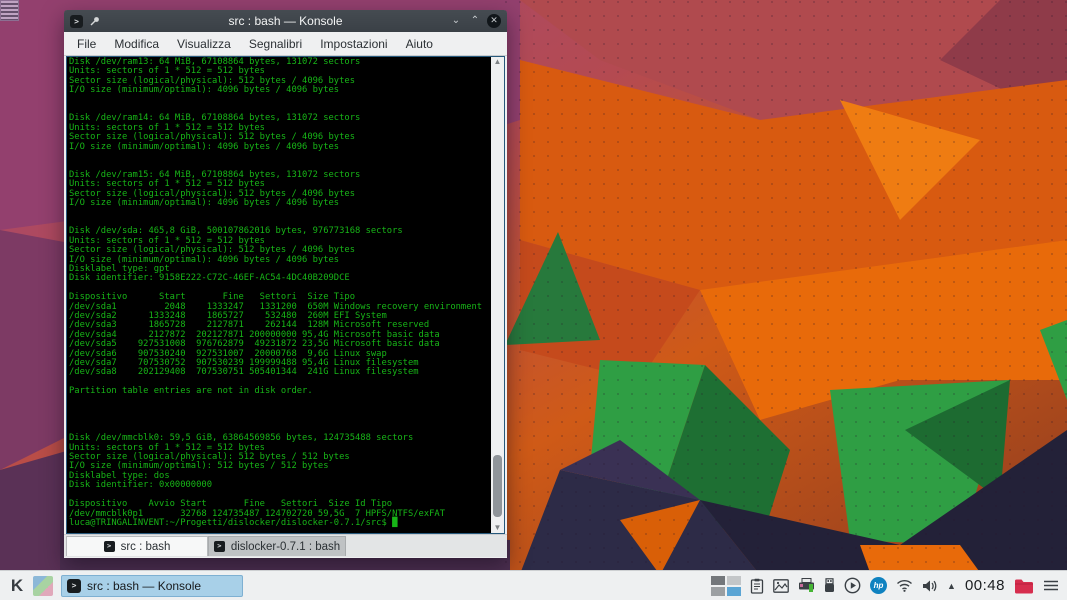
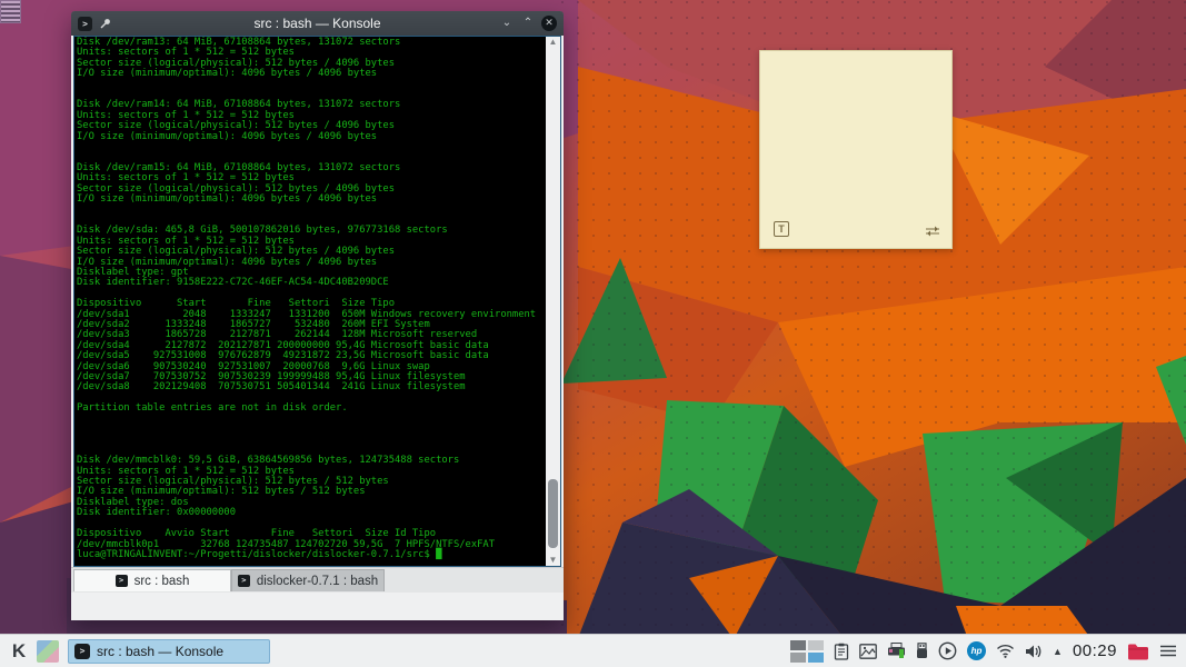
+ T
  >
  src : bash — Konsole
  ⌄
  ⌃
  ✕
- File
- Modifica
- Visualizza
- Segnalibri
- Impostazioni
- Aiuto
  Disk /dev/ram13: 64 MiB, 67108864 bytes, 131072 sectors
  Units: sectors of 1 * 512 = 512 bytes
  Sector size (logical/physical): 512 bytes / 4096 bytes
  I/O size (minimum/optimal): 4096 bytes / 4096 bytes
  Disk /dev/ram14: 64 MiB, 67108864 bytes, 131072 sectors
  Units: sectors of 1 * 512 = 512 bytes
  Sector size (logical/physical): 512 bytes / 4096 bytes
  I/O size (minimum/optimal): 4096 bytes / 4096 bytes
  Disk /dev/ram15: 64 MiB, 67108864 bytes, 131072 sectors
  Units: sectors of 1 * 512 = 512 bytes
  Sector size (logical/physical): 512 bytes / 4096 bytes
  I/O size (minimum/optimal): 4096 bytes / 4096 bytes
  Disk /dev/sda: 465,8 GiB, 500107862016 bytes, 976773168 sectors
  Units: sectors of 1 * 512 = 512 bytes
  Sector size (logical/physical): 512 bytes / 4096 bytes
  I/O size (minimum/optimal): 4096 bytes / 4096 bytes
  Disklabel type: gpt
  Disk identifier: 9158E222-C72C-46EF-AC54-4DC40B209DCE
  Dispositivo Start Fine Settori Size Tipo
  /dev/sda1 2048 1333247 1331200 650M Windows recovery environment
  /dev/sda2 1333248 1865727 532480 260M EFI System
  /dev/sda3 1865728 2127871 262144 128M Microsoft reserved
  /dev/sda4 2127872 202127871 200000000 95,4G Microsoft basic data
  /dev/sda5 927531008 976762879 49231872 23,5G Microsoft basic data
  /dev/sda6 907530240 927531007 20000768 9,6G Linux swap
  /dev/sda7 707530752 907530239 199999488 95,4G Linux filesystem
  /dev/sda8 202129408 707530751 505401344 241G Linux filesystem
  Partition table entries are not in disk order.
  Disk /dev/mmcblk0: 59,5 GiB, 63864569856 bytes, 124735488 sectors
  Units: sectors of 1 * 512 = 512 bytes
  Sector size (logical/physical): 512 bytes / 512 bytes
  I/O size (minimum/optimal): 512 bytes / 512 bytes
  Disklabel type: dos
  Disk identifier: 0x00000000
  Dispositivo Avvio Start Fine Settori Size Id Tipo
  /dev/mmcblk0p1 32768 124735487 124702720 59,5G 7 HPFS/NTFS/exFAT
  luca@TRINGALINVENT:~/Progetti/dislocker/dislocker-0.7.1/src$ █
  ▲
  ▼
  >
  src : bash
  >
  dislocker-0.7.1 : bash
  K
  >
  src : bash — Konsole
  hp
  ▲
- 00:48
+ 00:29
